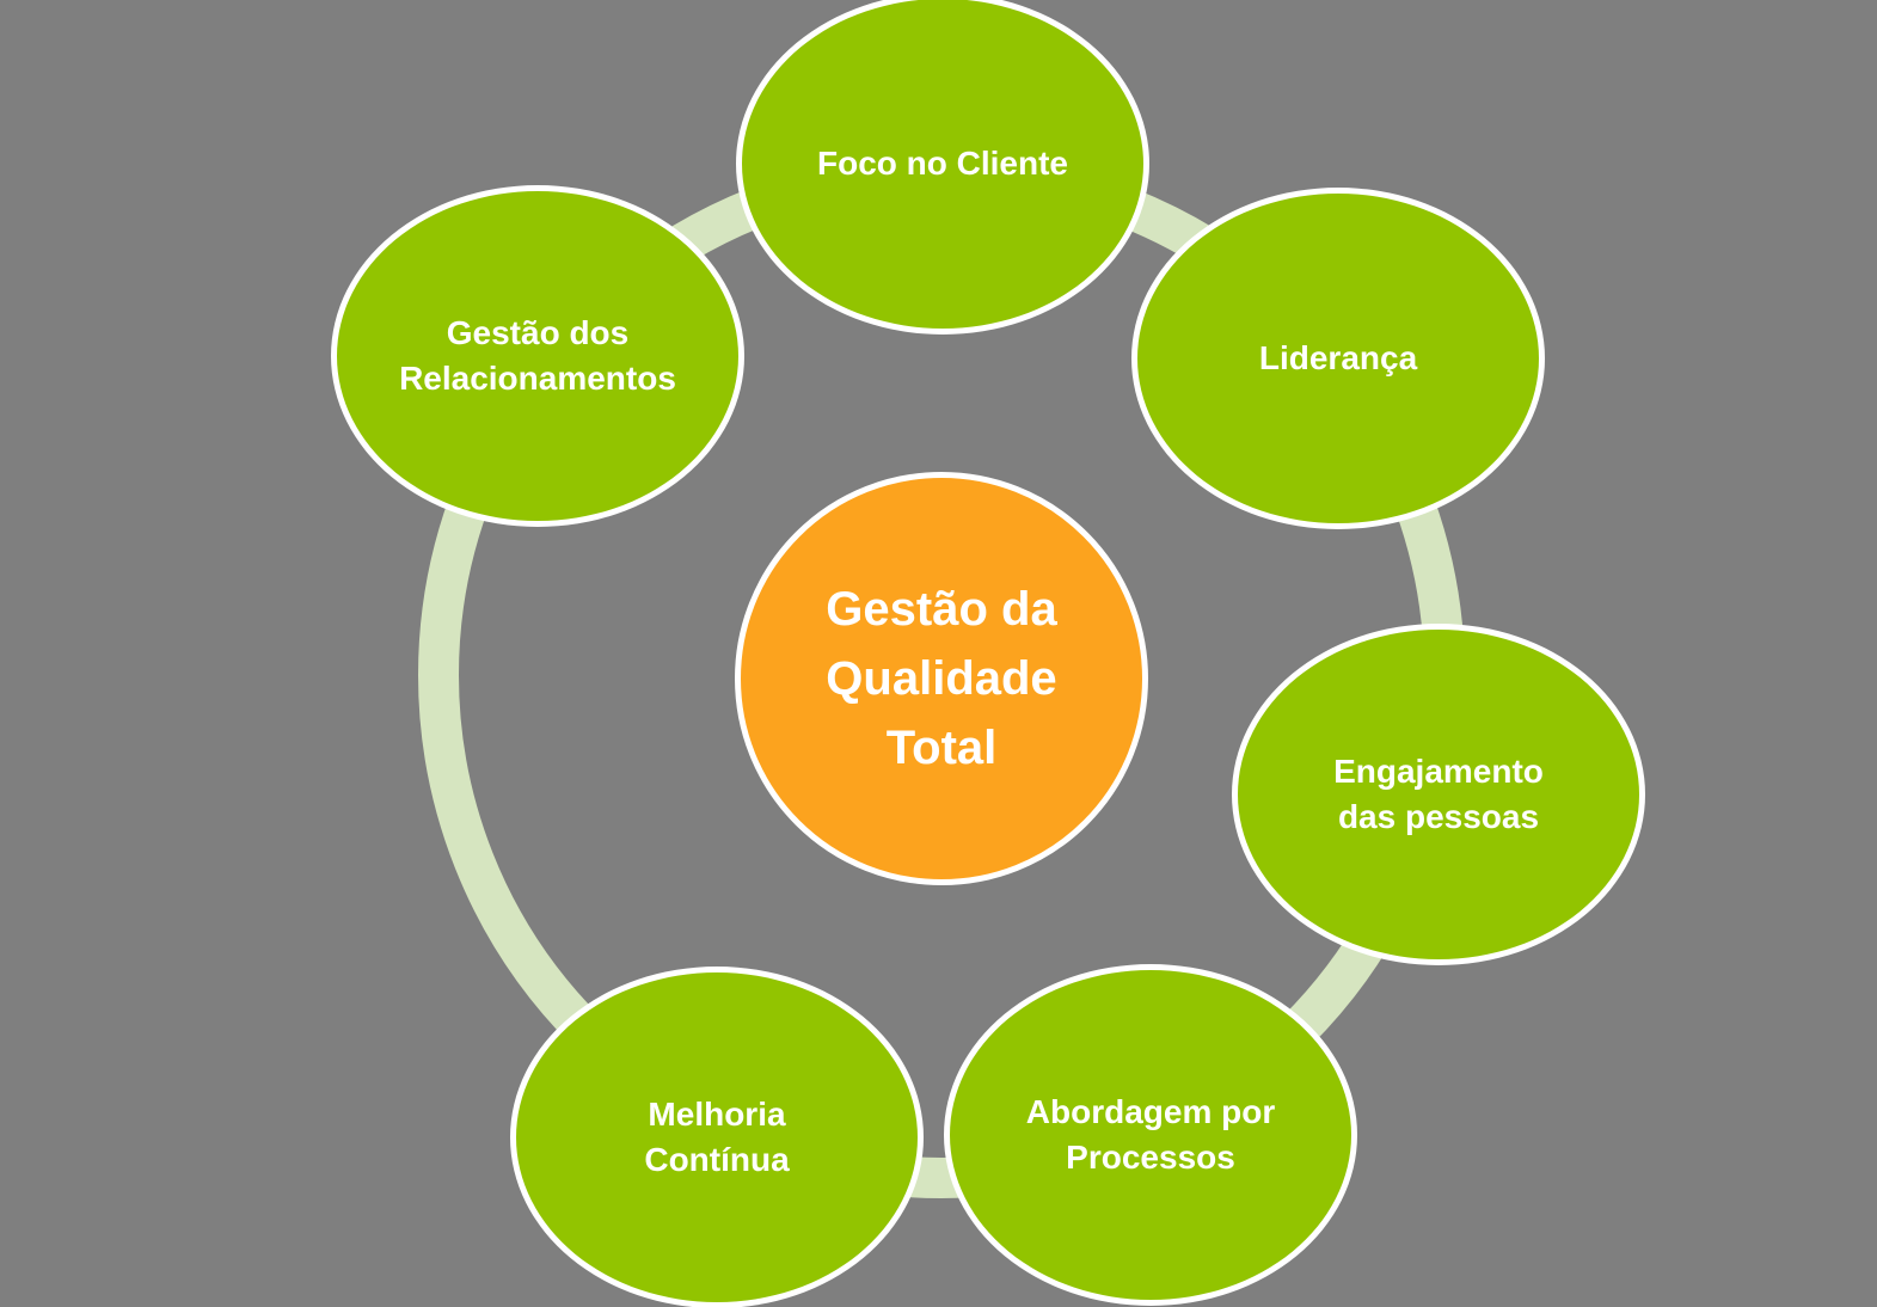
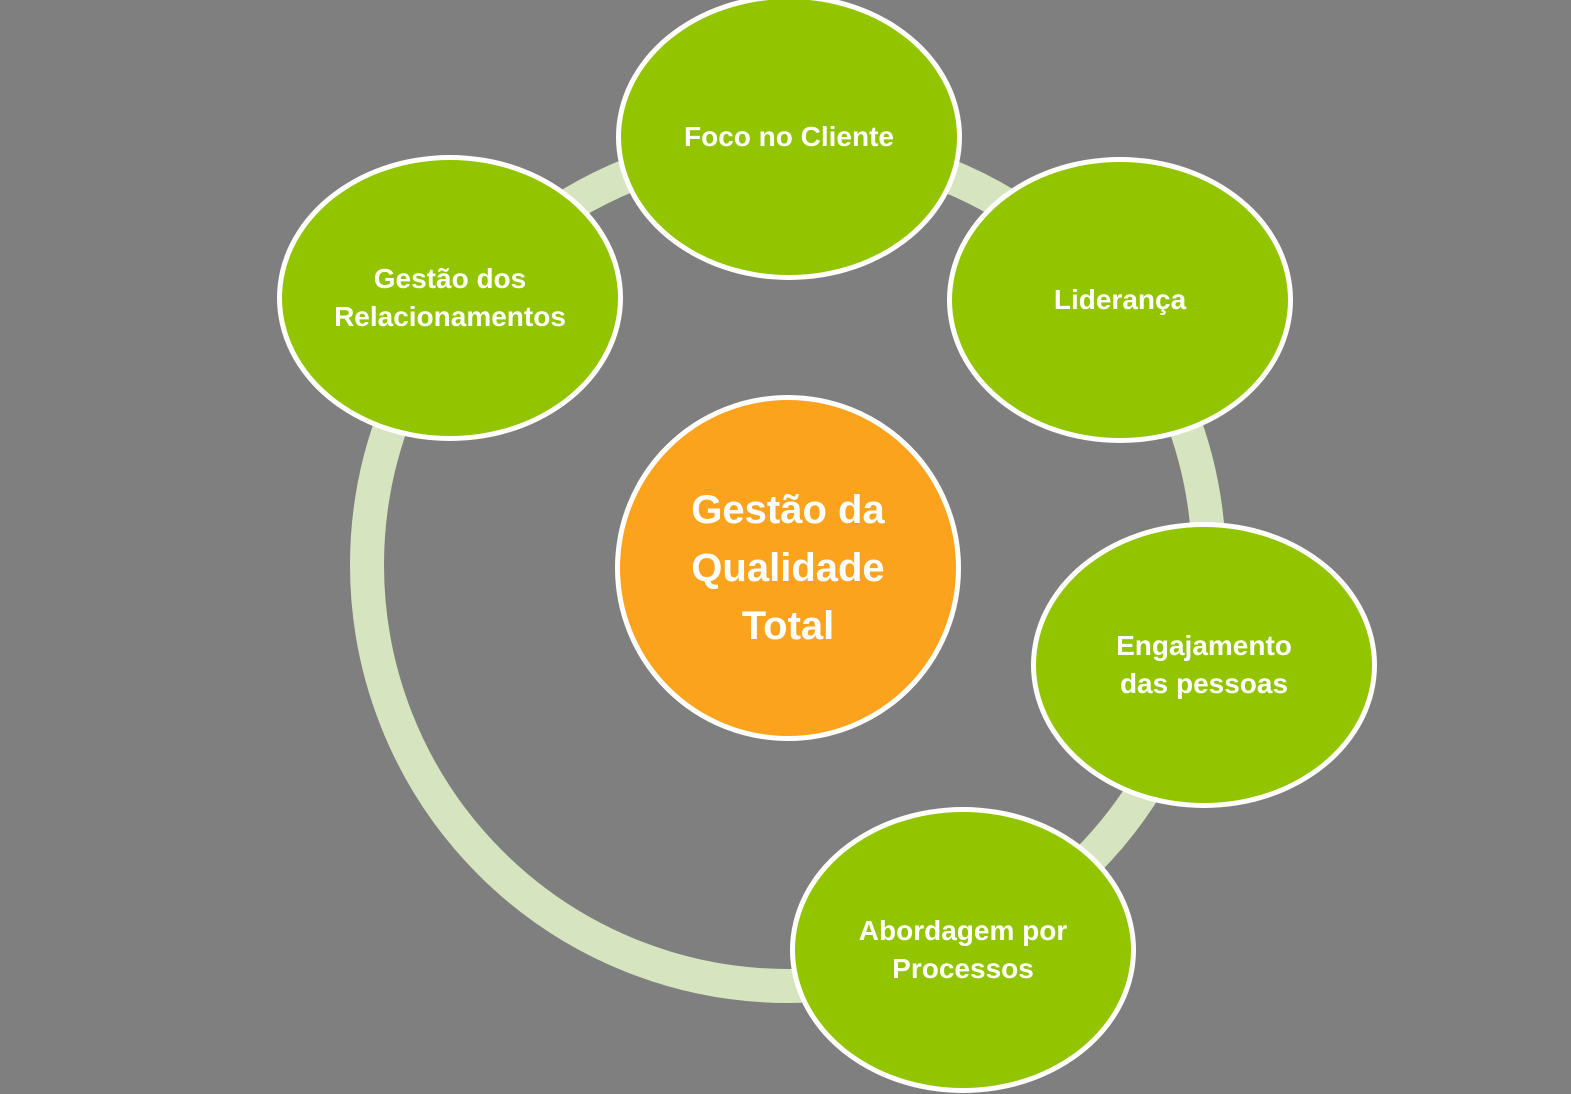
  Foco no Cliente
  Liderança
  Engajamento
  das pessoas
  Abordagem por
  Processos
- Melhoria
- Contínua
  Gestão dos
  Relacionamentos
  Gestão da
  Qualidade
  Total
